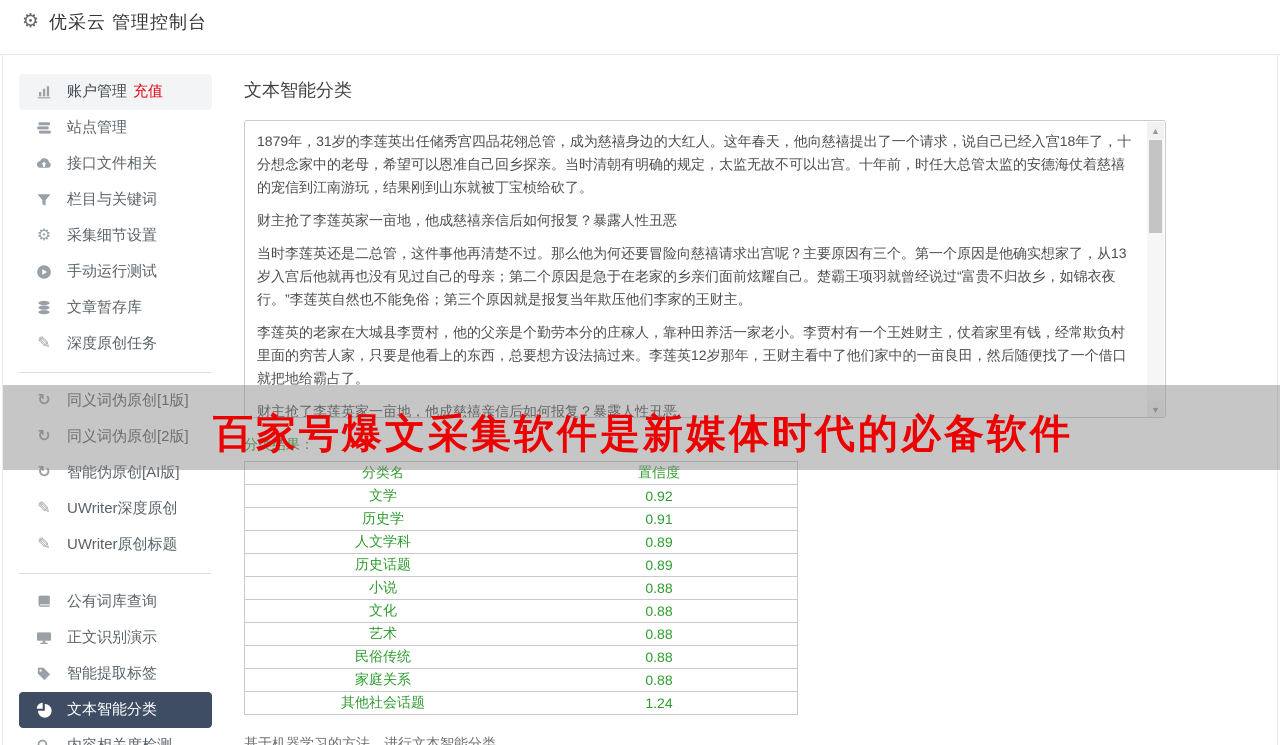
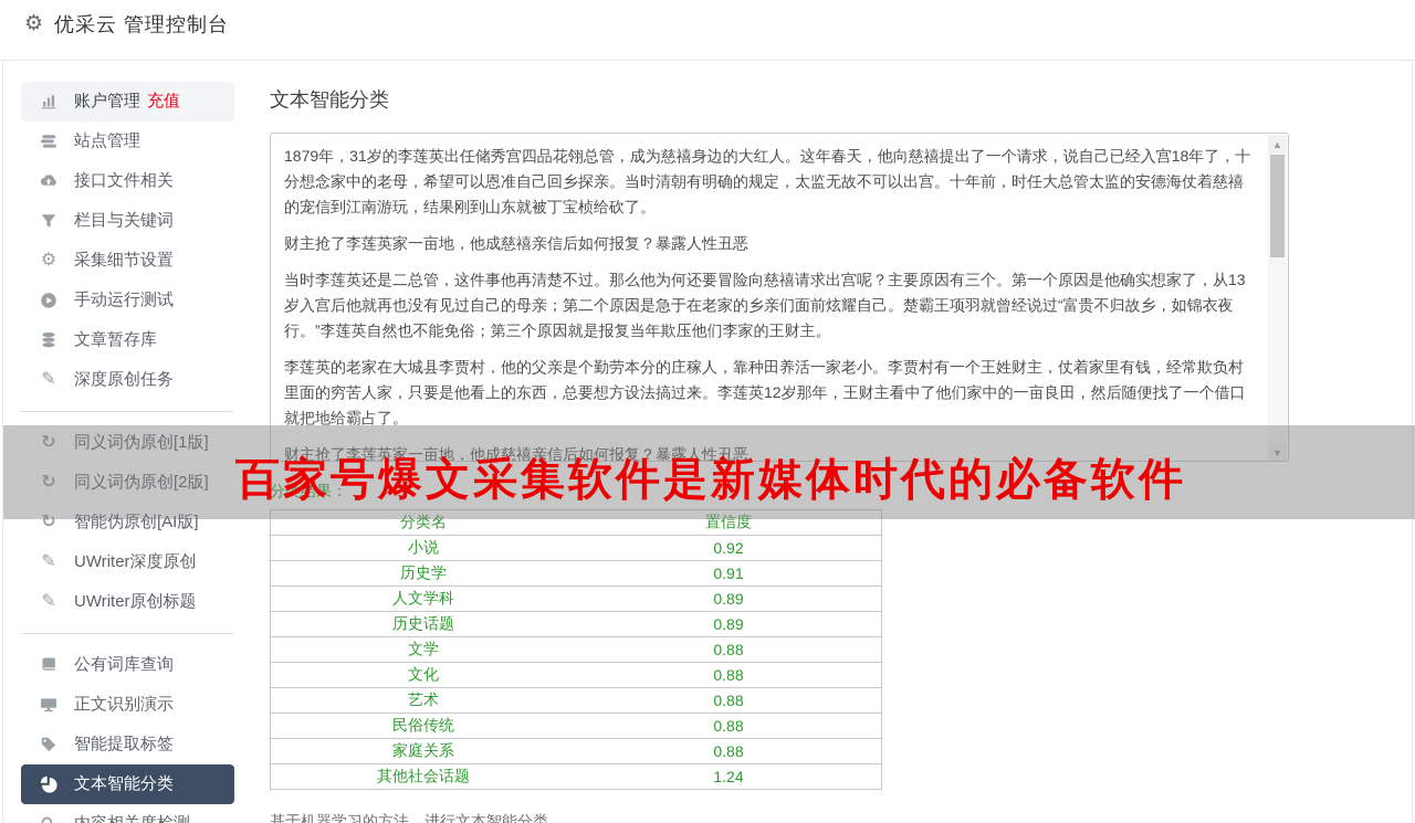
  ⚙
  优采云 管理控制台
  账户管理
  充值
  站点管理
  接口文件相关
  栏目与关键词
  ⚙
  采集细节设置
  手动运行测试
  文章暂存库
  ✎
  深度原创任务
  ↻
  同义词伪原创[1版]
  ↻
  同义词伪原创[2版]
  ↻
  智能伪原创[AI版]
  ✎
  UWriter深度原创
  ✎
  UWriter原创标题
  公有词库查询
  正文识别演示
  智能提取标签
  文本智能分类
  文本智能分类
  1879年，31岁的李莲英出任储秀宫四品花翎总管，成为慈禧身边的大红人。这年春天，他向慈禧提出了一个请求，说自己已经入宫18年了，十分想念家中的老母，希望可以恩准自己回乡探亲。当时清朝有明确的规定，太监无故不可以出宫。十年前，时任大总管太监的安德海仗着慈禧的宠信到江南游玩，结果刚到山东就被丁宝桢给砍了。
  财主抢了李莲英家一亩地，他成慈禧亲信后如何报复？暴露人性丑恶
  当时李莲英还是二总管，这件事他再清楚不过。那么他为何还要冒险向慈禧请求出宫呢？主要原因有三个。第一个原因是他确实想家了，从13岁入宫后他就再也没有见过自己的母亲；第二个原因是急于在老家的乡亲们面前炫耀自己。楚霸王项羽就曾经说过“富贵不归故乡，如锦衣夜行。”李莲英自然也不能免俗；第三个原因就是报复当年欺压他们李家的王财主。
  李莲英的老家在大城县李贾村，他的父亲是个勤劳本分的庄稼人，靠种田养活一家老小。李贾村有一个王姓财主，仗着家里有钱，经常欺负村里面的穷苦人家，只要是他看上的东西，总要想方设法搞过来。李莲英12岁那年，王财主看中了他们家中的一亩良田，然后随便找了一个借口就把地给霸占了。
  财主抢了李莲英家一亩地，他成慈禧亲信后如何报复？暴露人性丑恶
  ▲
  ▼
  分类结果：
  分类名	置信度
- 文学	0.92
+ 小说	0.92
  历史学	0.91
  人文学科	0.89
  历史话题	0.89
- 小说	0.88
+ 文学	0.88
  文化	0.88
  艺术	0.88
  民俗传统	0.88
  家庭关系	0.88
  其他社会话题	1.24
  基于机器学习的方法，进行文本智能分类。
  百家号爆文采集软件是新媒体时代的必备软件
